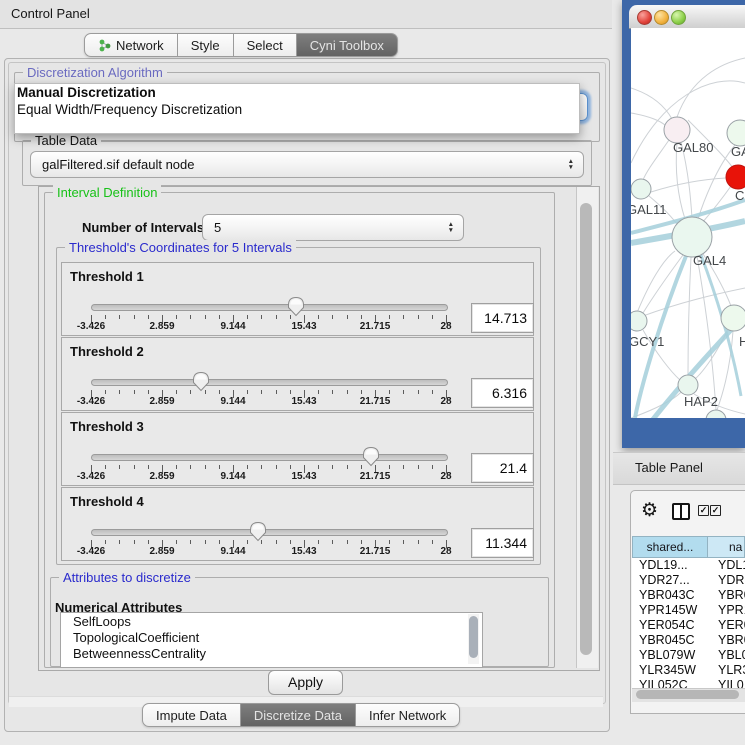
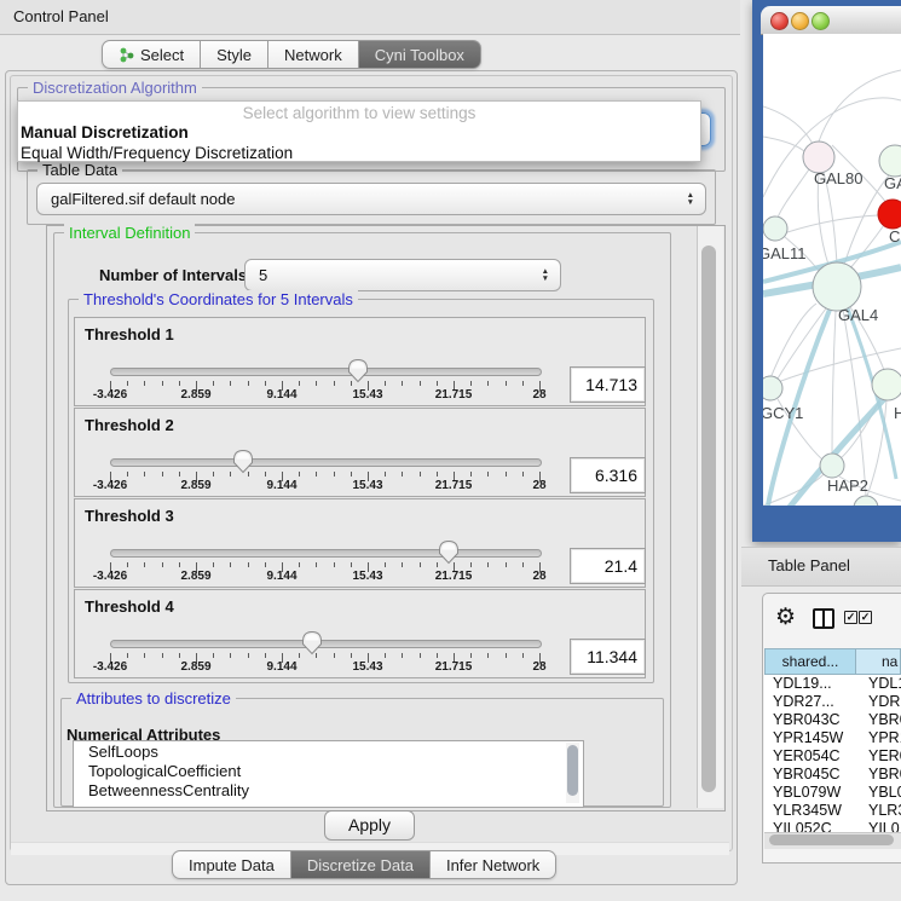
  Control Panel
- Network
+ Select
  Style
- Select
+ Network
  Cyni Toolbox
  Discretization Algorithm
+ Select algorithm to view settings
  Manual Discretization
  Equal Width/Frequency Discretization
  Table Data
  galFiltered.sif default node
  Interval Definition
  Number of Intervals
  5
  Threshold's Coordinates for 5 Intervals
  Threshold 1
  -3.426
  2.859
  9.144
  15.43
  21.715
  28
  14.713
  Threshold 2
  -3.426
  2.859
  9.144
  15.43
  21.715
  28
  6.316
  Threshold 3
  -3.426
  2.859
  9.144
  15.43
  21.715
  28
  21.4
  Threshold 4
  -3.426
  2.859
  9.144
  15.43
  21.715
  28
  11.344
  Attributes to discretize
  Numerical Attributes
  SelfLoops
  TopologicalCoefficient
  BetweennessCentrality
  Apply
  Impute Data
  Discretize Data
  Infer Network
  GAL80
  C
  GAL11
  GAL4
  GCY1
  H
  HAP2
  Table Panel
  ⚙
  ✓
  ✓
  shared...
  na
  YDL19...
  YDL
  YDR27...
  YDR
  YBR043C
  YBR
  YPR145W
  YPR
  YER054C
  YER
  YBR045C
  YBR
  YBL079W
  YBL
  YLR345W
  YLR
  YIL052C
  YIL0
